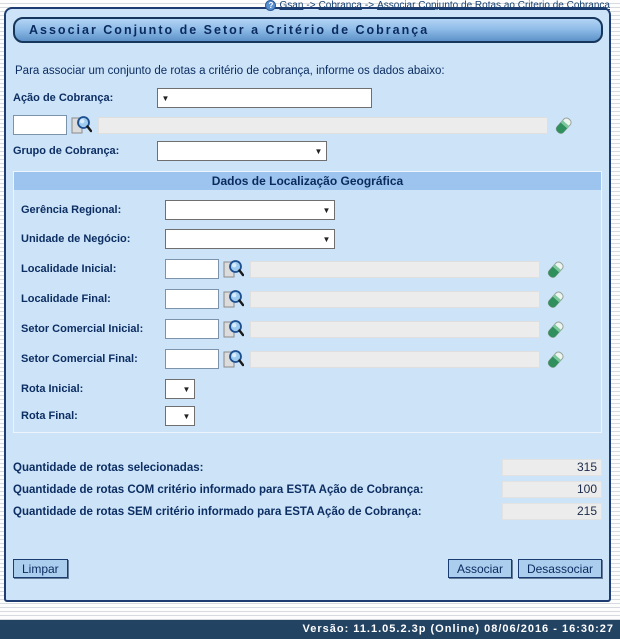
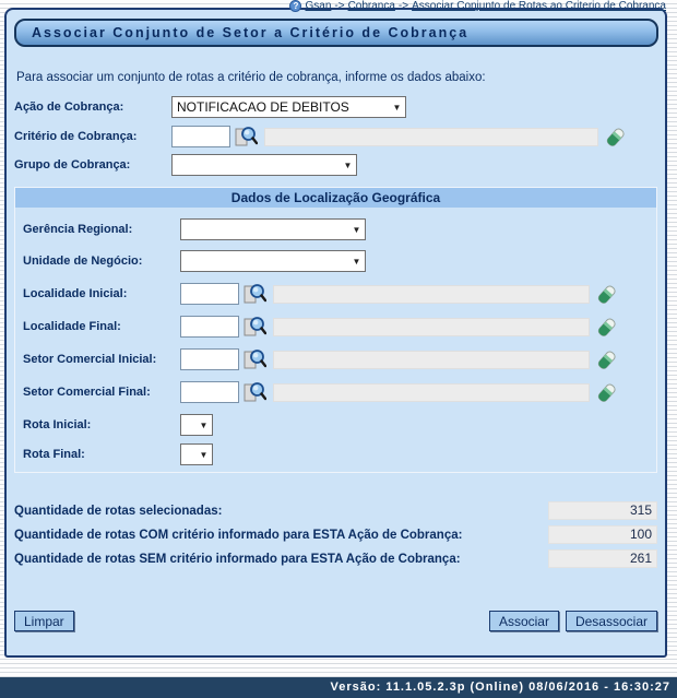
  ?
  Gsan
  ->
  Cobranca
  ->
  Associar Conjunto de Rotas ao Criterio de Cobranca
  Associar Conjunto de Setor a Critério de Cobrança
  Para associar um conjunto de rotas a critério de cobrança, informe os dados abaixo:
  Ação de Cobrança:
+ NOTIFICACAO DE DEBITOS
  ▼
+ Critério de Cobrança:
  Grupo de Cobrança:
  ▼
  Dados de Localização Geográfica
  Gerência Regional:
  ▼
  Unidade de Negócio:
  ▼
  Localidade Inicial:
  Localidade Final:
  Setor Comercial Inicial:
  Setor Comercial Final:
  Rota Inicial:
  ▼
  Rota Final:
  ▼
  Quantidade de rotas selecionadas:
  315
  Quantidade de rotas COM critério informado para ESTA Ação de Cobrança:
  100
  Quantidade de rotas SEM critério informado para ESTA Ação de Cobrança:
- 215
+ 261
  Limpar
  Associar
  Desassociar
  Versão: 11.1.05.2.3p (Online) 08/06/2016 - 16:30:27
